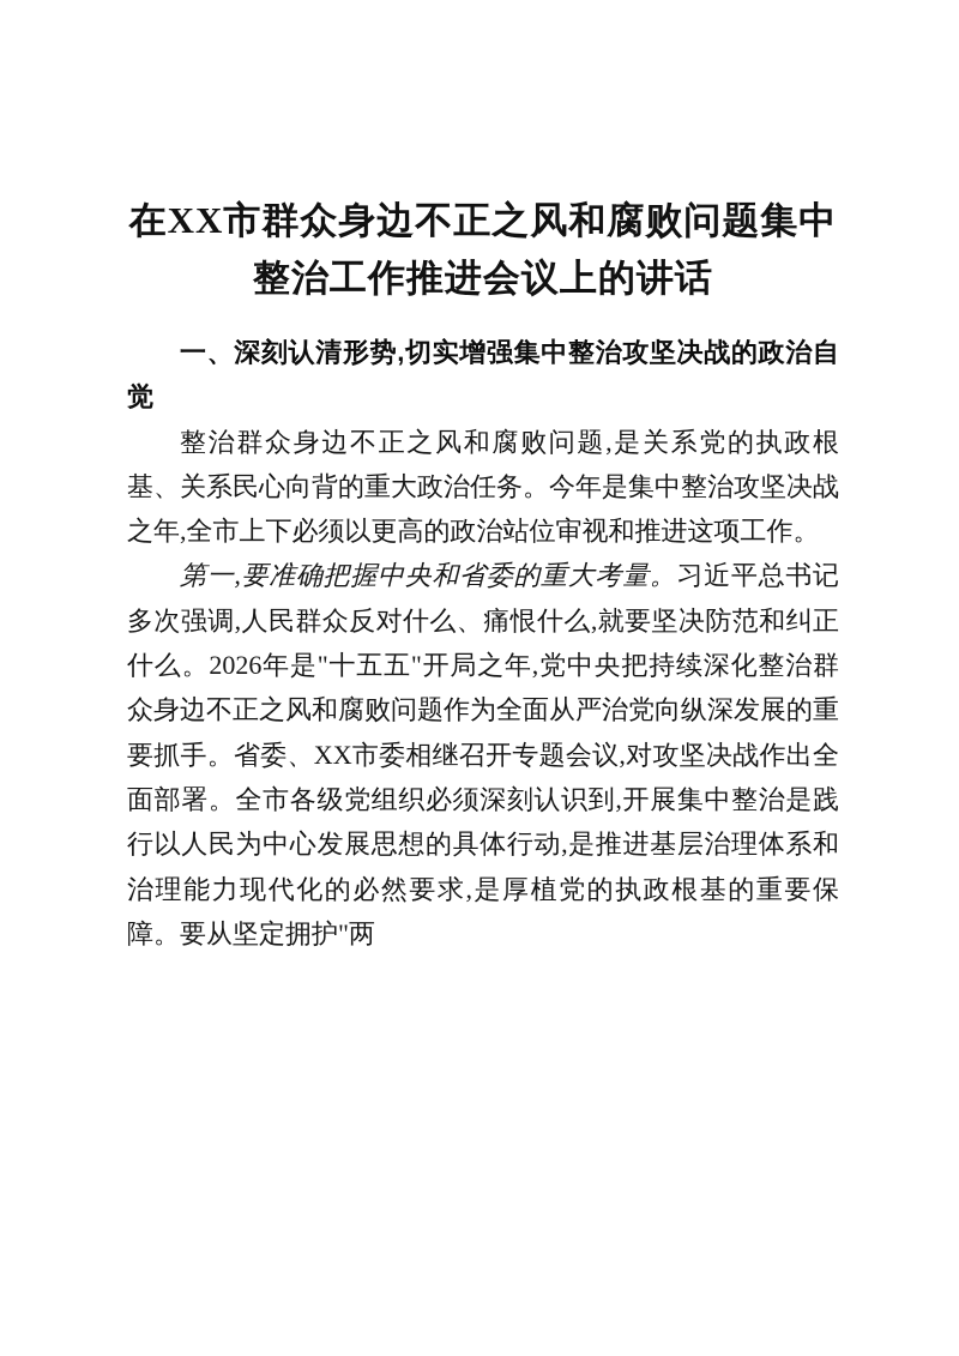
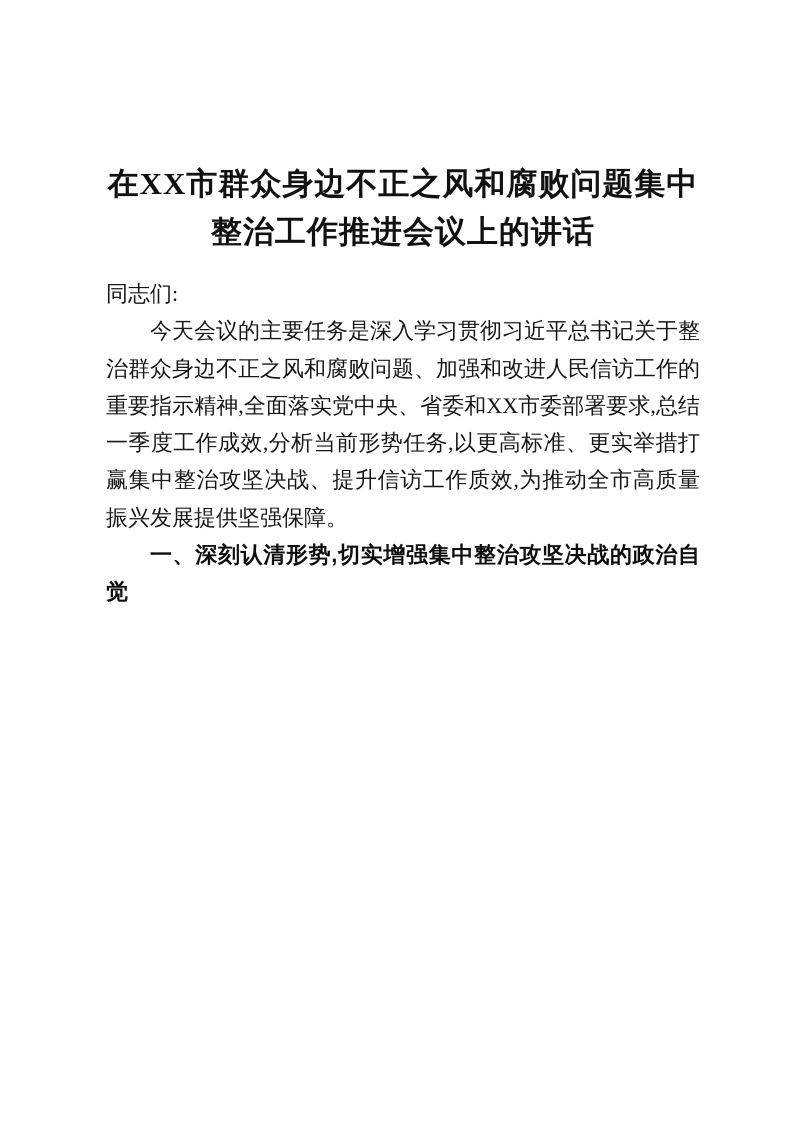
  在XX市群众身边不正之风和腐败问题集中整治工作推进会议上的讲话
+ 同志们:
+ 今天会议的主要任务是深入学习贯彻习近平总书记关于整治群众身边不正之风和腐败问题、加强和改进人民信访工作的重要指示精神,全面落实党中央、省委和XX市委部署要求,总结一季度工作成效,分析当前形势任务,以更高标准、更实举措打赢集中整治攻坚决战、提升信访工作质效,为推动全市高质量振兴发展提供坚强保障。
  一、深刻认清形势,切实增强集中整治攻坚决战的政治自觉
- 整治群众身边不正之风和腐败问题,是关系党的执政根基、关系民心向背的重大政治任务。今年是集中整治攻坚决战之年,全市上下必须以更高的政治站位审视和推进这项工作。
- 第一,要准确把握中央和省委的重大考量。习近平总书记多次强调,人民群众反对什么、痛恨什么,就要坚决防范和纠正什么。2026年是"十五五"开局之年,党中央把持续深化整治群众身边不正之风和腐败问题作为全面从严治党向纵深发展的重要抓手。省委、XX市委相继召开专题会议,对攻坚决战作出全面部署。全市各级党组织必须深刻认识到,开展集中整治是践行以人民为中心发展思想的具体行动,是推进基层治理体系和治理能力现代化的必然要求,是厚植党的执政根基的重要保障。要从坚定拥护"两
